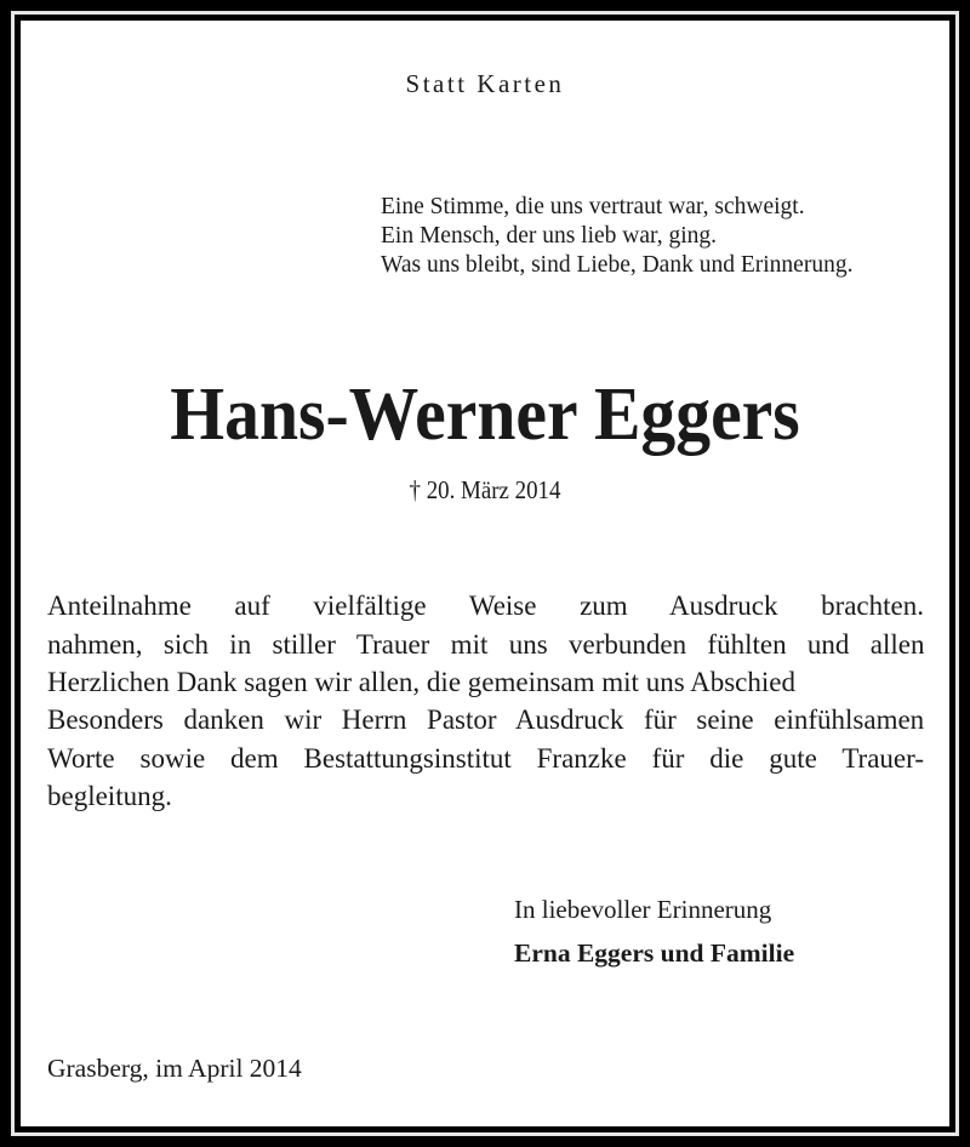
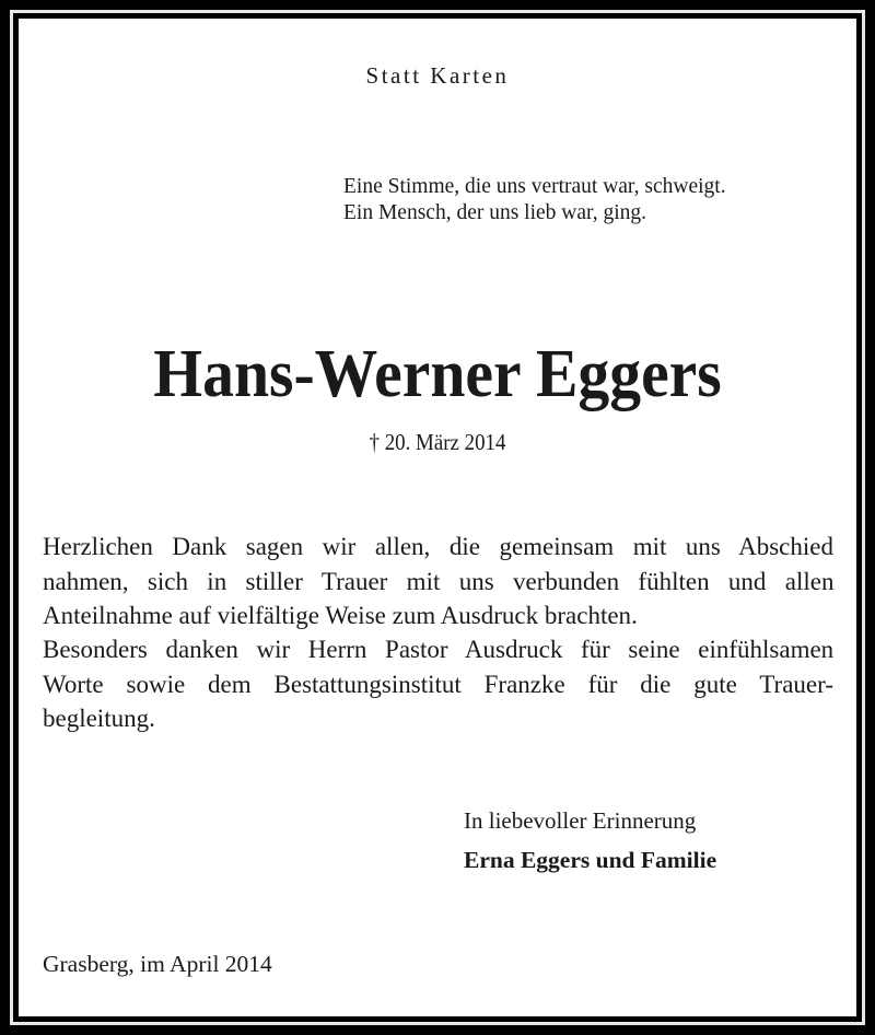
  Statt Karten
  Eine Stimme, die uns vertraut war, schweigt.
  Ein Mensch, der uns lieb war, ging.
- Was uns bleibt, sind Liebe, Dank und Erinnerung.
  Hans-Werner Eggers
  † 20. März 2014
- Anteilnahme auf vielfältige Weise zum Ausdruck brachten.
+ Herzlichen Dank sagen wir allen, die gemeinsam mit uns Abschied
  nahmen, sich in stiller Trauer mit uns verbunden fühlten und allen
- Herzlichen Dank sagen wir allen, die gemeinsam mit uns Abschied
+ Anteilnahme auf vielfältige Weise zum Ausdruck brachten.
  Besonders danken wir Herrn Pastor Ausdruck für seine einfühlsamen
  Worte sowie dem Bestattungsinstitut Franzke für die gute Trauer-
  begleitung.
  In liebevoller Erinnerung
  Erna Eggers und Familie
  Grasberg, im April 2014
